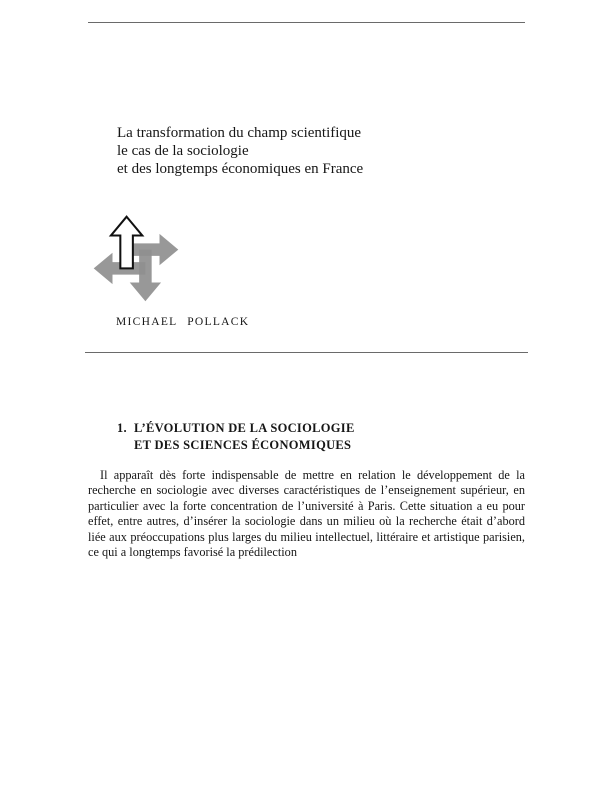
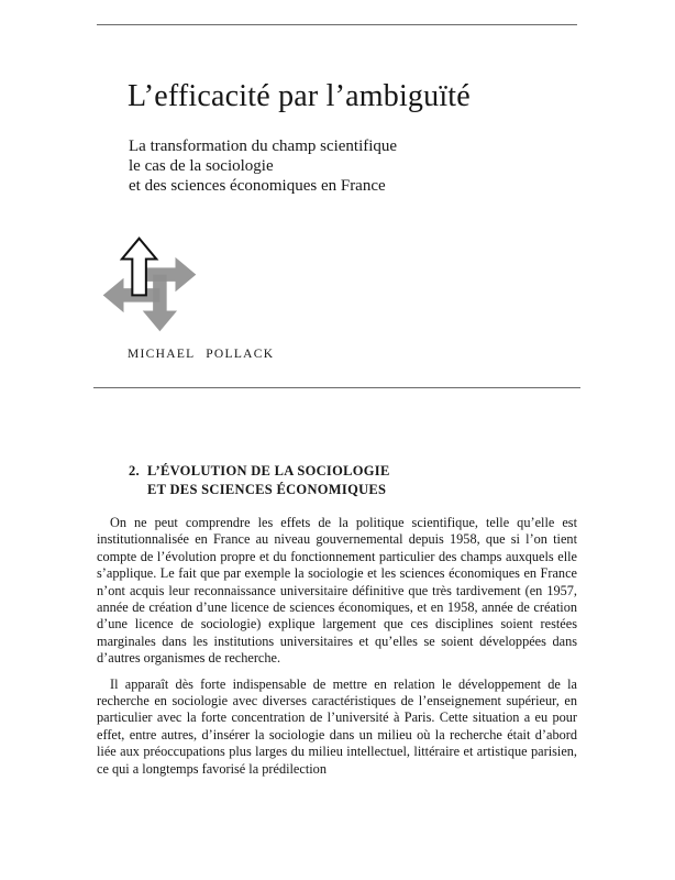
+ L’efficacité par l’ambiguïté
  La transformation du champ scientifique
  le cas de la sociologie
- et des longtemps économiques en France
+ et des sciences économiques en France
  MICHAEL POLLACK
- 1.
+ 2.
  L’ÉVOLUTION DE LA SOCIOLOGIE
  ET DES SCIENCES ÉCONOMIQUES
+ On ne peut comprendre les effets de la politique scientifique, telle qu’elle est institutionnalisée en France au niveau gouvernemental depuis 1958, que si l’on tient compte de l’évolution propre et du fonctionnement particulier des champs auxquels elle s’applique. Le fait que par exemple la sociologie et les sciences économiques en France n’ont acquis leur reconnaissance universitaire définitive que très tardivement (en 1957, année de création d’une licence de sciences économiques, et en 1958, année de création d’une licence de sociologie) explique largement que ces disciplines soient restées marginales dans les institutions universitaires et qu’elles se soient développées dans d’autres organismes de recherche.
  Il apparaît dès forte indispensable de mettre en relation le développement de la recherche en sociologie avec diverses caractéristiques de l’enseignement supérieur, en particulier avec la forte concentration de l’université à Paris. Cette situation a eu pour effet, entre autres, d’insérer la sociologie dans un milieu où la recherche était d’abord liée aux préoccupations plus larges du milieu intellectuel, littéraire et artistique parisien, ce qui a longtemps favorisé la prédilection
